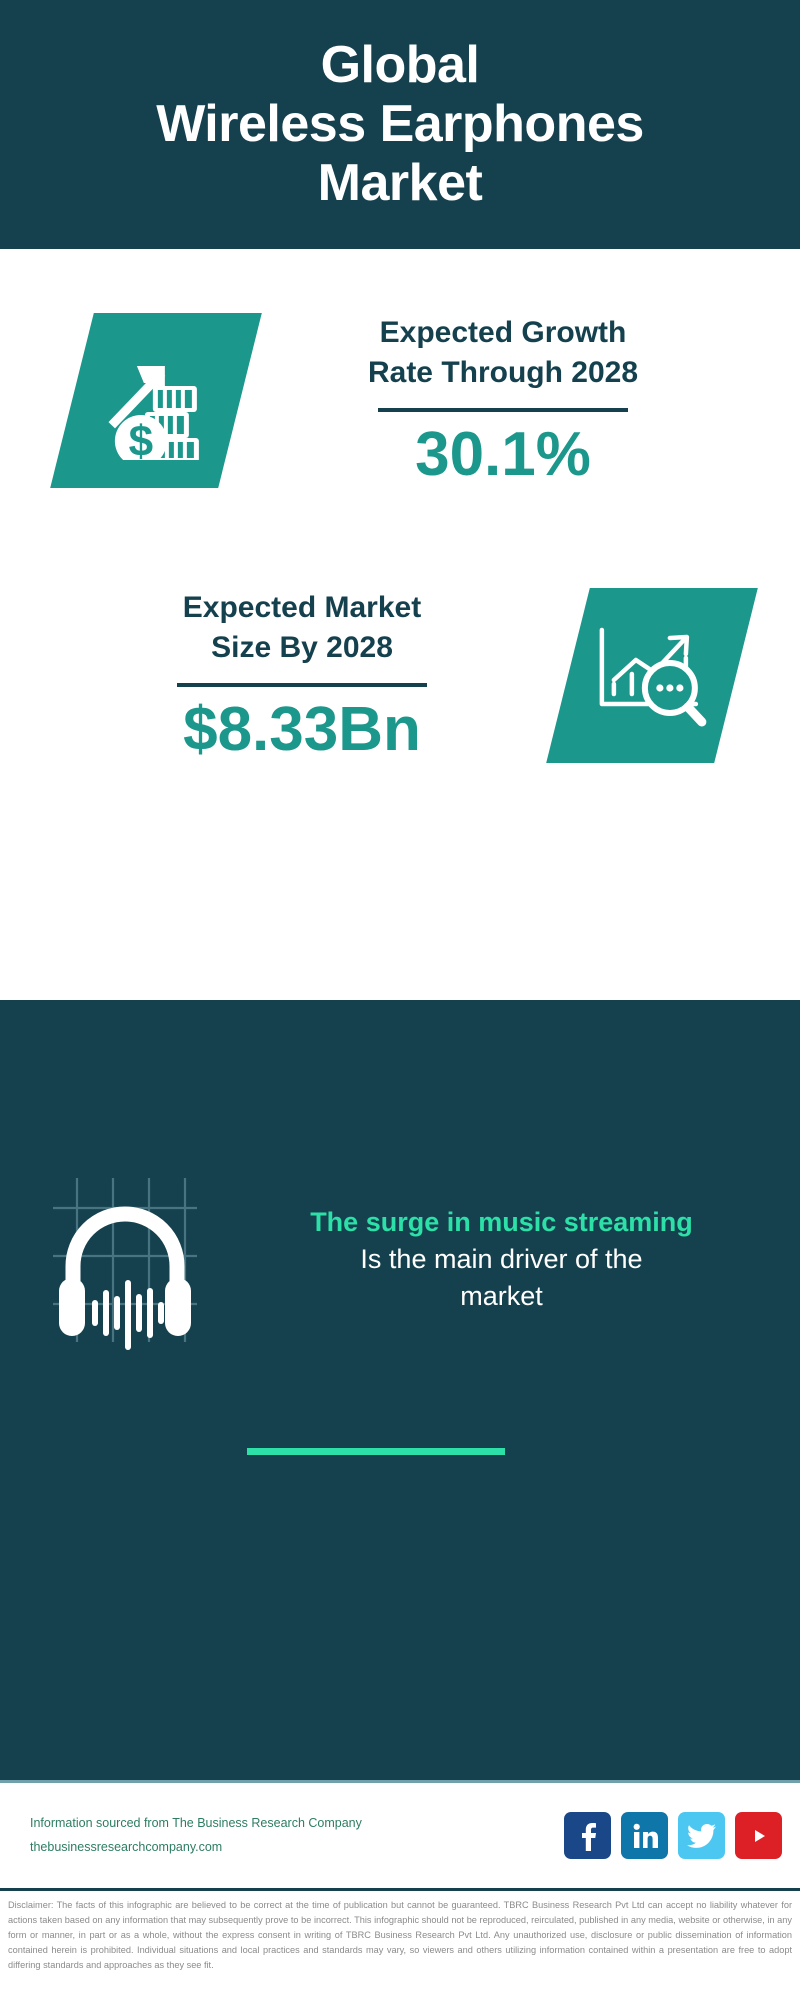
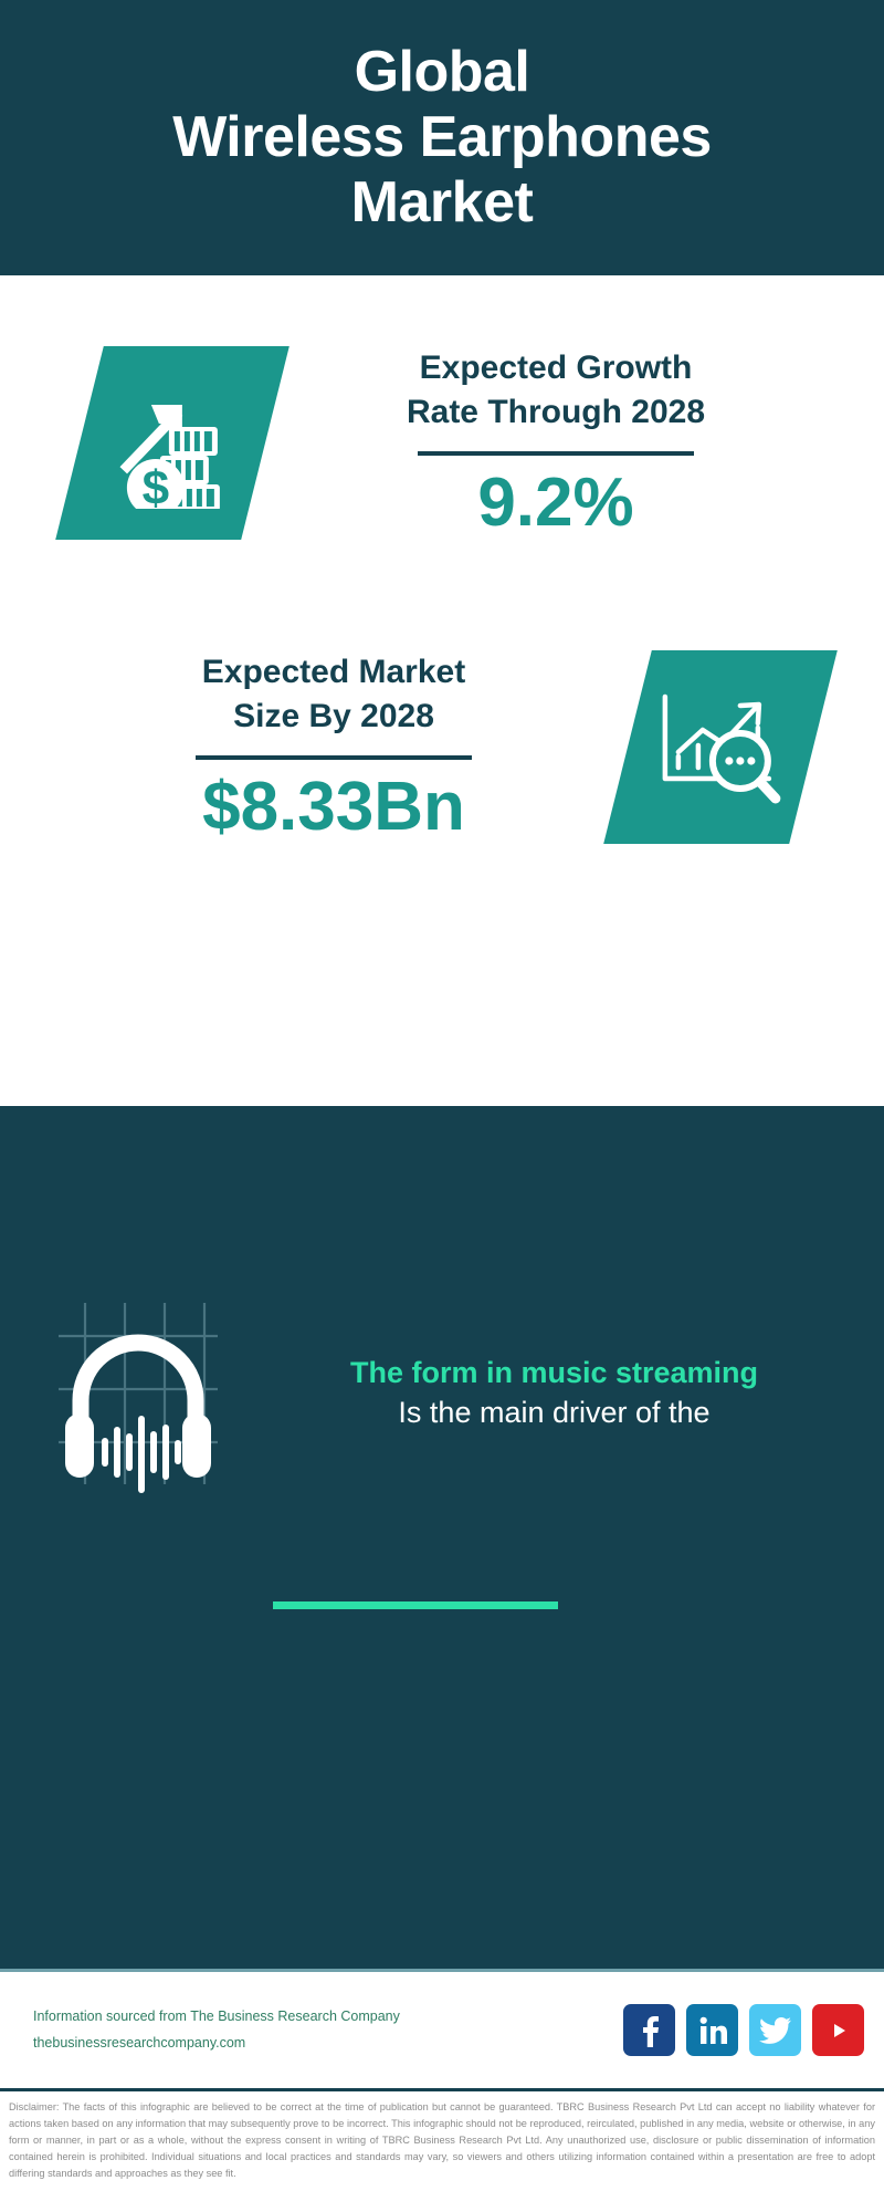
  Global
  Wireless Earphones
  Market
  Expected Growth
  Rate Through 2028
- 30.1%
+ 9.2%
  Expected Market
  Size By 2028
  $8.33Bn
- The surge in music streaming
+ The form in music streaming
  Is the main driver of the
- market
  Information sourced from The Business Research Company
  thebusinessresearchcompany.com
  Disclaimer: The facts of this infographic are believed to be correct at the time of publication but cannot be guaranteed. TBRC Business Research Pvt Ltd can accept no liability whatever for actions taken based on any information that may subsequently prove to be incorrect. This infographic should not be reproduced, reirculated, published in any media, website or otherwise, in any form or manner, in part or as a whole, without the express consent in writing of TBRC Business Research Pvt Ltd. Any unauthorized use, disclosure or public dissemination of information contained herein is prohibited. Individual situations and local practices and standards may vary, so viewers and others utilizing information contained within a presentation are free to adopt differing standards and approaches as they see fit.
